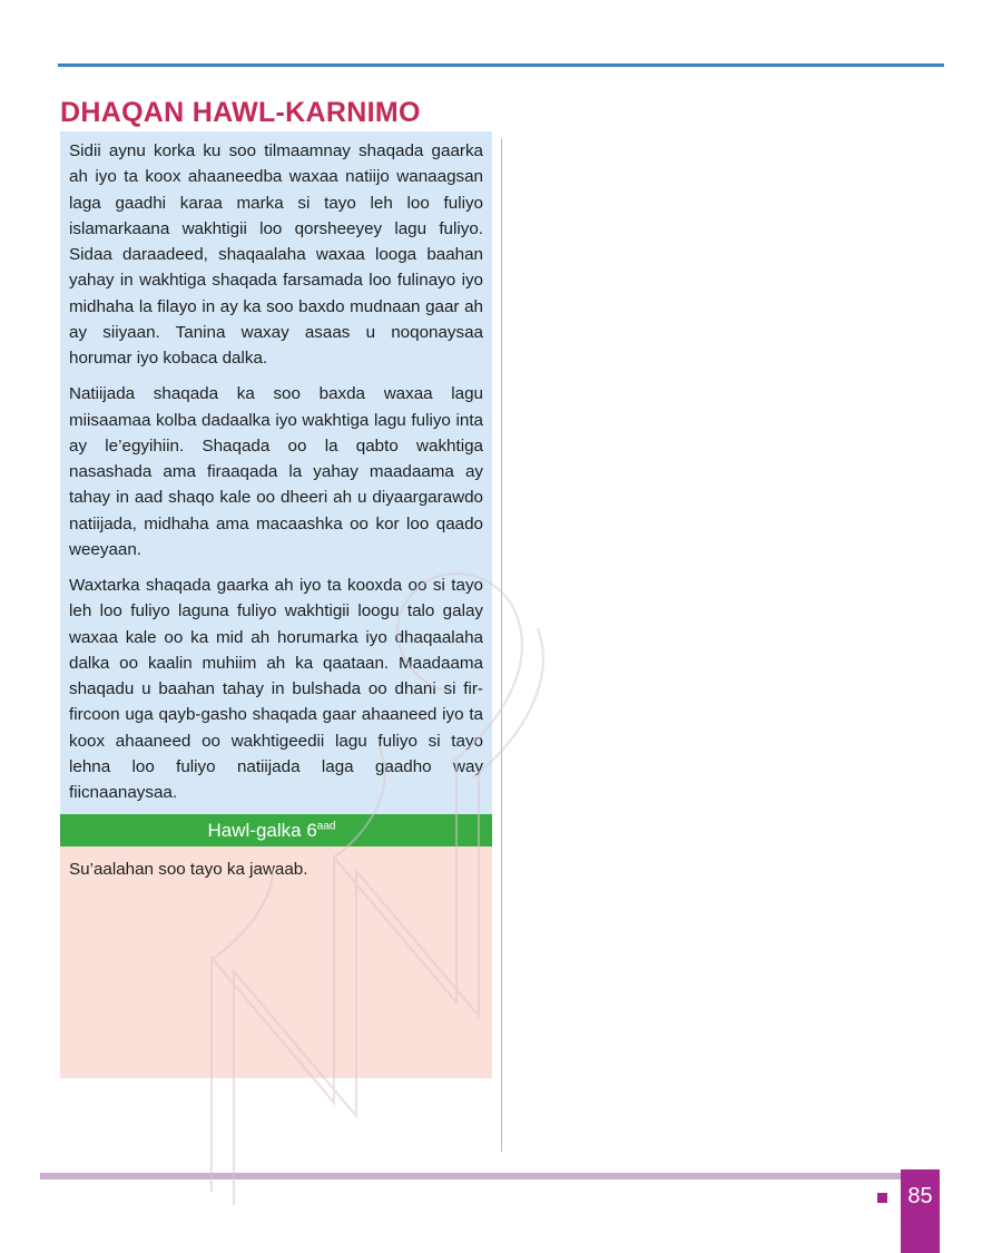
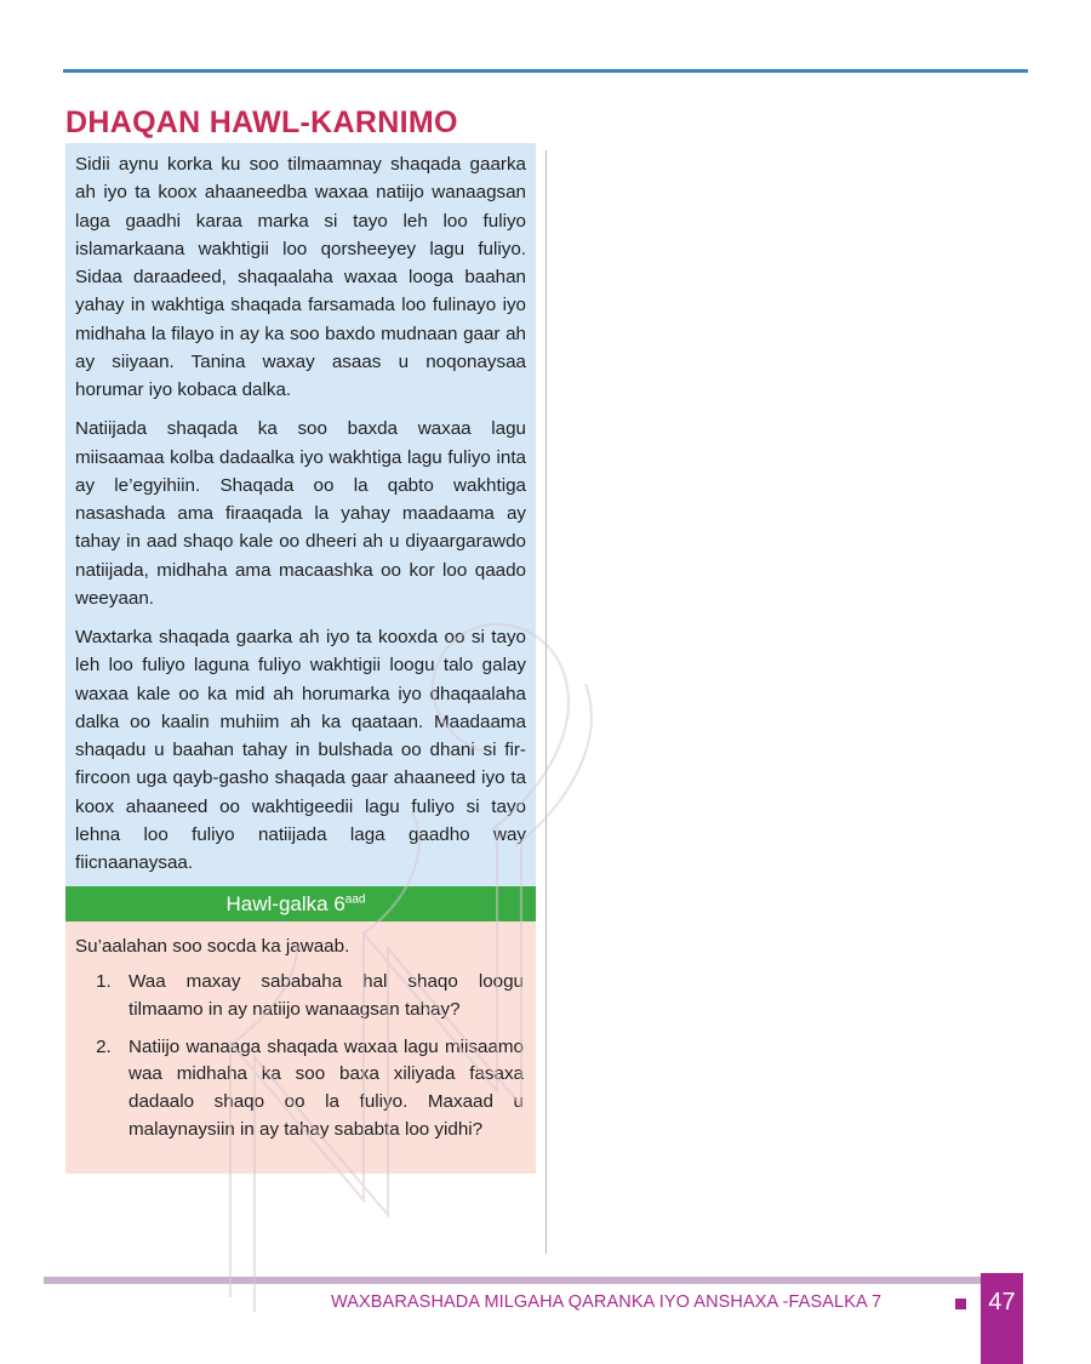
  DHAQAN HAWL-KARNIMO
  Sidii aynu korka ku soo tilmaamnay shaqada gaarka ah iyo ta koox ahaaneedba waxaa natiijo wanaagsan laga gaadhi karaa marka si tayo leh loo fuliyo islamarkaana wakhtigii loo qorsheeyey lagu fuliyo. Sidaa daraadeed, shaqaalaha waxaa looga baahan yahay in wakhtiga shaqada farsamada loo fulinayo iyo midhaha la filayo in ay ka soo baxdo mudnaan gaar ah ay siiyaan. Tanina waxay asaas u noqonaysaa horumar iyo kobaca dalka.
  Natiijada shaqada ka soo baxda waxaa lagu miisaamaa kolba dadaalka iyo wakhtiga lagu fuliyo inta ay le’egyihiin. Shaqada oo la qabto wakhtiga nasashada ama firaaqada la yahay maadaama ay tahay in aad shaqo kale oo dheeri ah u diyaargarawdo natiijada, midhaha ama macaashka oo kor loo qaado weeyaan.
  Waxtarka shaqada gaarka ah iyo ta kooxda oo si tayo leh loo fuliyo laguna fuliyo wakhtigii loogu talo galay waxaa kale oo ka mid ah horumarka iyo dhaqaalaha dalka oo kaalin muhiim ah ka qaataan. Maadaama shaqadu u baahan tahay in bulshada oo dhani si fir-fircoon uga qayb-gasho shaqada gaar ahaaneed iyo ta koox ahaaneed oo wakhtigeedii lagu fuliyo si tayo lehna loo fuliyo natiijada laga gaadho way fiicnaanaysaa.
  Hawl-galka 6aad
- Su’aalahan soo tayo ka jawaab.
+ Su’aalahan soo socda ka jawaab.
+ Waa maxay sababaha hal shaqo loogu tilmaamo in ay natiijo wanaagsan tahay?
+ Natiijo wanaaga shaqada waxaa lagu miisaamo waa midhaha ka soo baxa xiliyada fasaxa dadaalo shaqo oo la fuliyo. Maxaad u malaynaysiin in ay tahay sababta loo yidhi?
+ WAXBARASHADA MILGAHA QARANKA IYO ANSHAXA -FASALKA 7
- 85
+ 47
